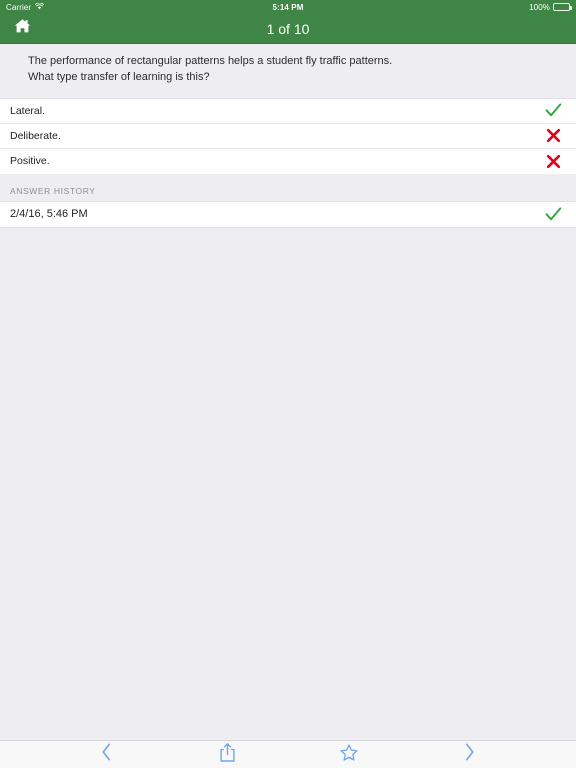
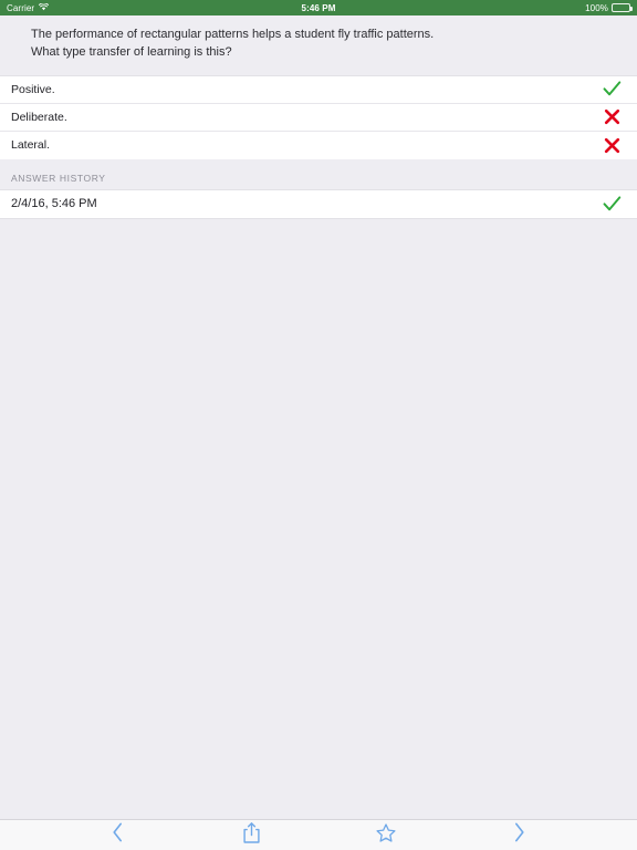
  Carrier
- 5:14 PM
+ 5:46 PM
  100%
- 1 of 10
  The performance of rectangular patterns helps a student fly traffic patterns. What type transfer of learning is this?
- Lateral.
+ Positive.
  Deliberate.
- Positive.
+ Lateral.
  ANSWER HISTORY
  2/4/16, 5:46 PM
